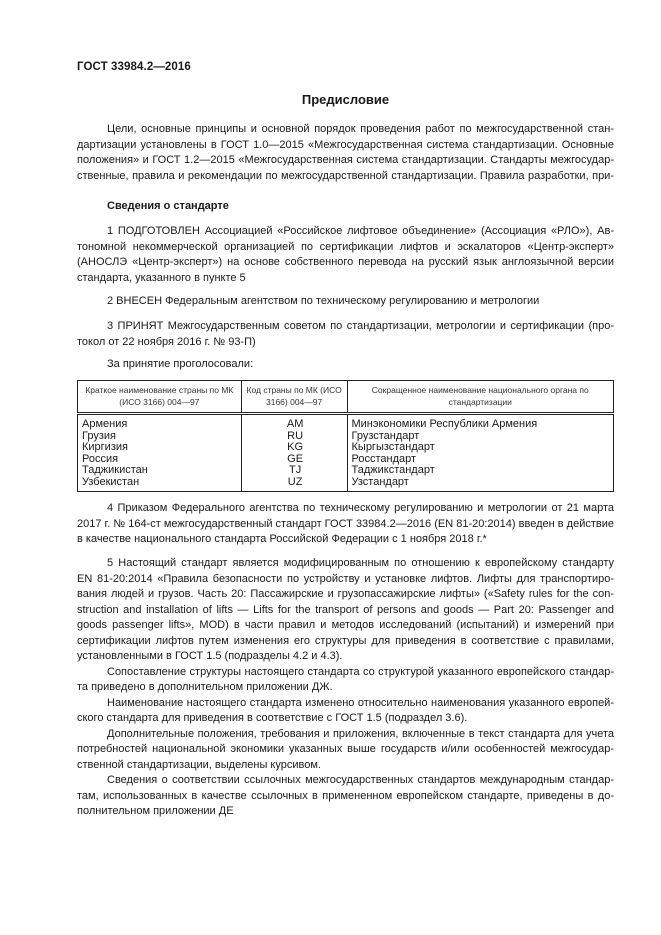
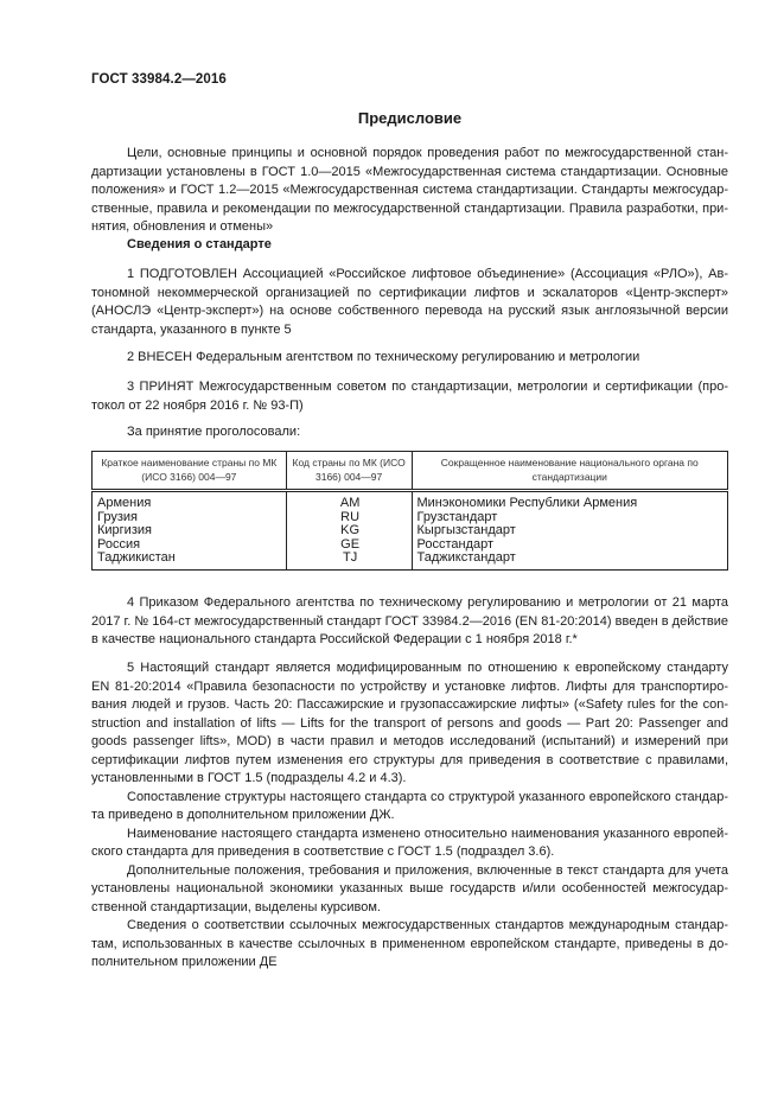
  ГОСТ 33984.2—2016
  Предисловие
  Цели, основные принципы и основной порядок проведения работ по межгосударственной стан-
  дартизации установлены в ГОСТ 1.0—2015 «Межгосударственная система стандартизации. Основные
  положения» и ГОСТ 1.2—2015 «Межгосударственная система стандартизации. Стандарты межгосудар-
  ственные, правила и рекомендации по межгосударственной стандартизации. Правила разработки, при-
+ нятия, обновления и отмены»
  Сведения о стандарте
  1 ПОДГОТОВЛЕН Ассоциацией «Российское лифтовое объединение» (Ассоциация «РЛО»), Ав-
  тономной некоммерческой организацией по сертификации лифтов и эскалаторов «Центр-эксперт»
  (АНОСЛЭ «Центр-эксперт») на основе собственного перевода на русский язык англоязычной версии
  стандарта, указанного в пункте 5
  2 ВНЕСЕН Федеральным агентством по техническому регулированию и метрологии
  3 ПРИНЯТ Межгосударственным советом по стандартизации, метрологии и сертификации (про-
  токол от 22 ноября 2016 г. № 93-П)
  За принятие проголосовали:
  Краткое наименование страны по МК (ИСО 3166) 004—97	Код страны по МК (ИСО 3166) 004—97	Сокращенное наименование национального органа по стандартизации
  Армения	AM	Минэкономики Республики Армения
  Грузия	RU	Грузстандарт
  Киргизия	KG	Кыргызстандарт
  Россия	GE	Росстандарт
  Таджикистан	TJ	Таджикстандарт
- Узбекистан	UZ	Узстандарт
  4 Приказом Федерального агентства по техническому регулированию и метрологии от 21 марта
  2017 г. № 164-ст межгосударственный стандарт ГОСТ 33984.2—2016 (EN 81-20:2014) введен в действие
  в качестве национального стандарта Российской Федерации с 1 ноября 2018 г.*
  5 Настоящий стандарт является модифицированным по отношению к европейскому стандарту
  EN 81-20:2014 «Правила безопасности по устройству и установке лифтов. Лифты для транспортиро-
  вания людей и грузов. Часть 20: Пассажирские и грузопассажирские лифты» («Safety rules for the con-
  struction and installation of lifts — Lifts for the transport of persons and goods — Part 20: Passenger and
  goods passenger lifts», MOD) в части правил и методов исследований (испытаний) и измерений при
  сертификации лифтов путем изменения его структуры для приведения в соответствие с правилами,
  установленными в ГОСТ 1.5 (подразделы 4.2 и 4.3).
  Сопоставление структуры настоящего стандарта со структурой указанного европейского стандар-
  та приведено в дополнительном приложении ДЖ.
  Наименование настоящего стандарта изменено относительно наименования указанного европей-
  ского стандарта для приведения в соответствие с ГОСТ 1.5 (подраздел 3.6).
  Дополнительные положения, требования и приложения, включенные в текст стандарта для учета
- потребностей национальной экономики указанных выше государств и/или особенностей межгосудар-
+ установлены национальной экономики указанных выше государств и/или особенностей межгосудар-
  ственной стандартизации, выделены курсивом.
  Сведения о соответствии ссылочных межгосударственных стандартов международным стандар-
  там, использованных в качестве ссылочных в примененном европейском стандарте, приведены в до-
  полнительном приложении ДЕ
